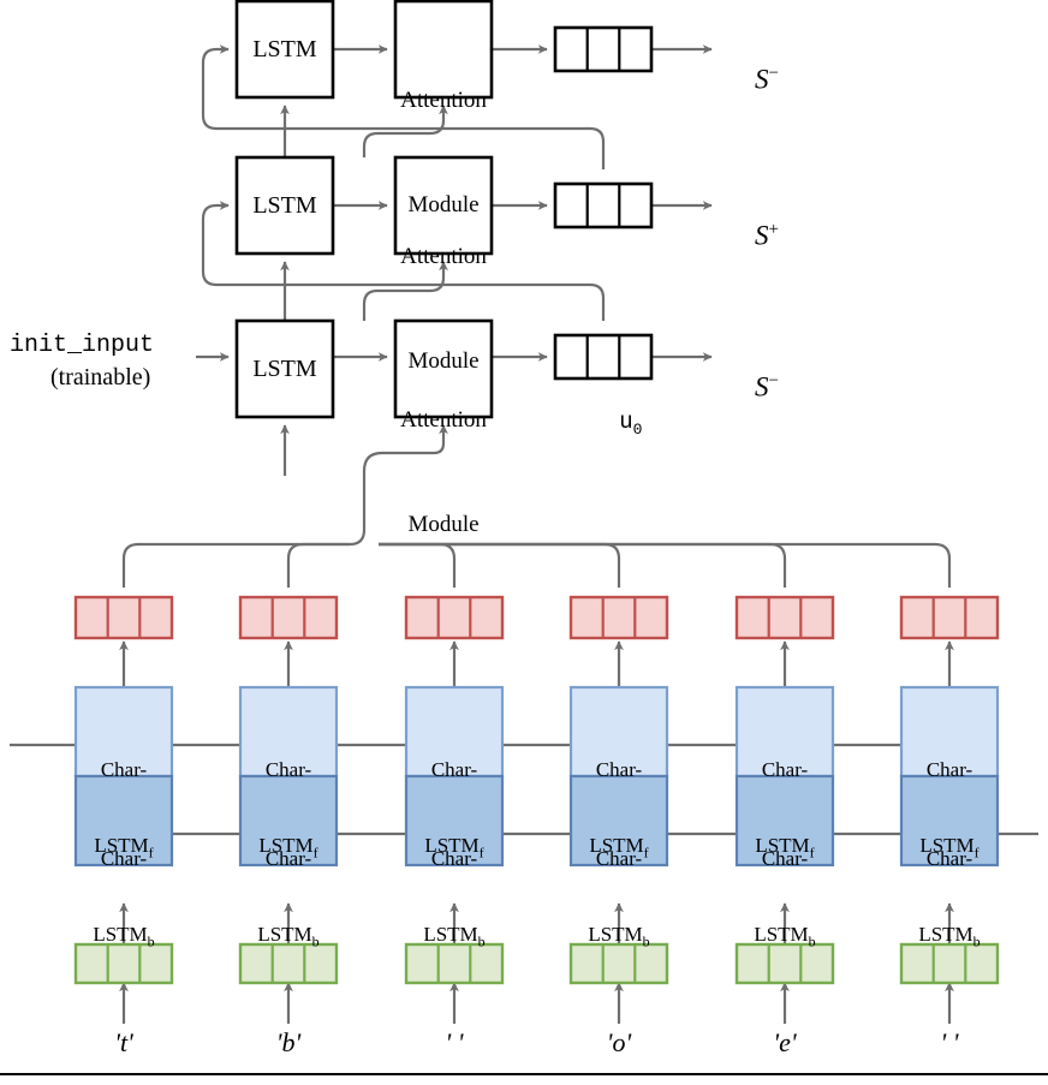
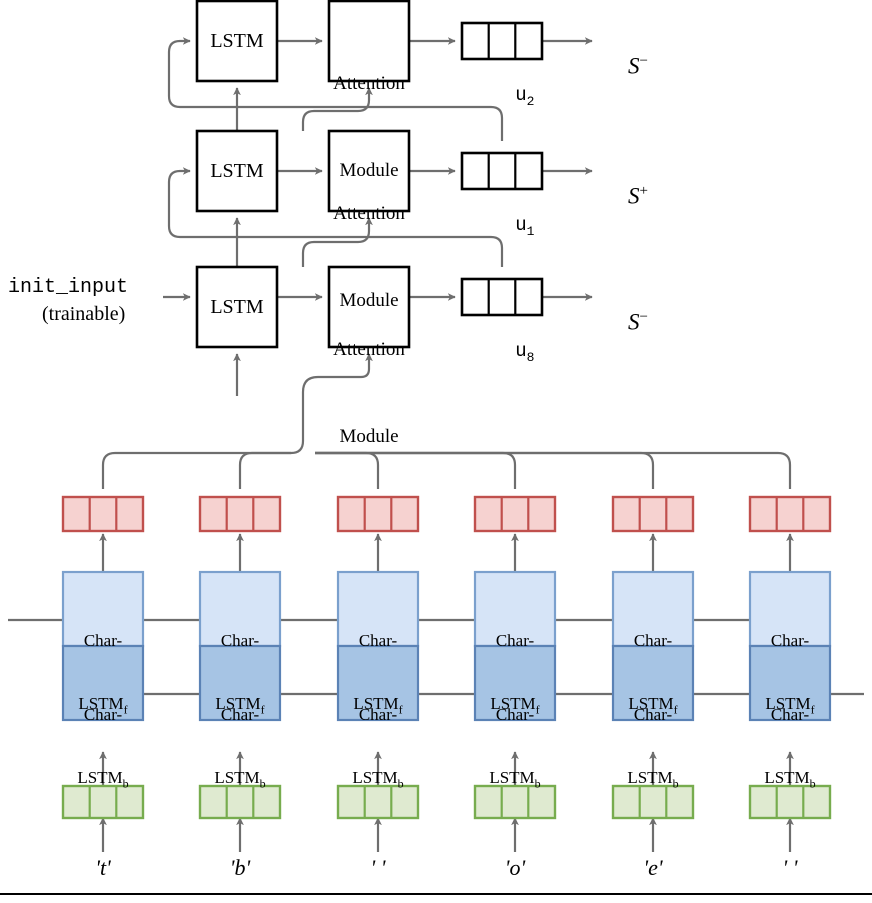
  init_input
  (trainable)
  LSTM
  LSTM
  LSTM
  Attention
  Module
  Attention
  Module
  Attention
  Module
- u0
+ u8
+ u1
+ u2
  S−
  S+
  S−
  Char-
  LSTMf
  Char-
  LSTMf
  Char-
  LSTMf
  Char-
  LSTMf
  Char-
  LSTMf
  Char-
  LSTMf
  Char-
  LSTMb
  Char-
  LSTMb
  Char-
  LSTMb
  Char-
  LSTMb
  Char-
  LSTMb
  Char-
  LSTMb
  't'
  'b'
  ' '
  'o'
  'e'
  ' '
